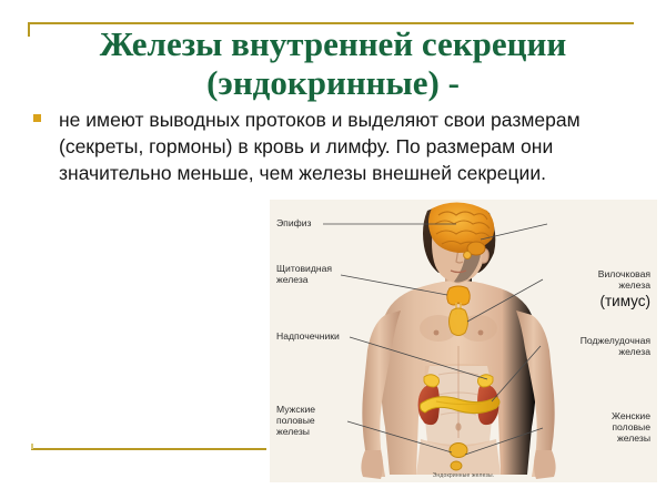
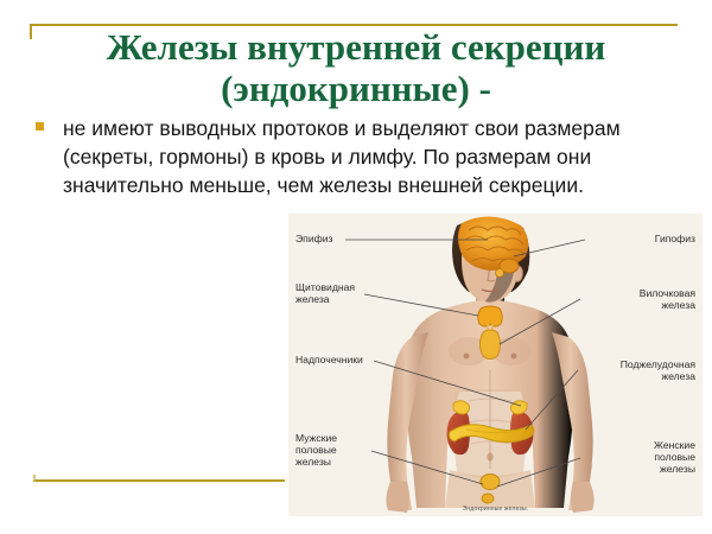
  Железы внутренней секреции
  (эндокринные) -
  не имеют выводных протоков и выделяют свои размерам (секреты, гормоны) в кровь и лимфу. По размерам они значительно меньше, чем железы внешней секреции.
  Эпифиз
  Щитовидная
  железа
  Надпочечники
  Мужские
  половые
  железы
+ Гипофиз
  Вилочковая
  железа
- (тимус)
  Поджелудочная
  железа
  Женские
  половые
  железы
